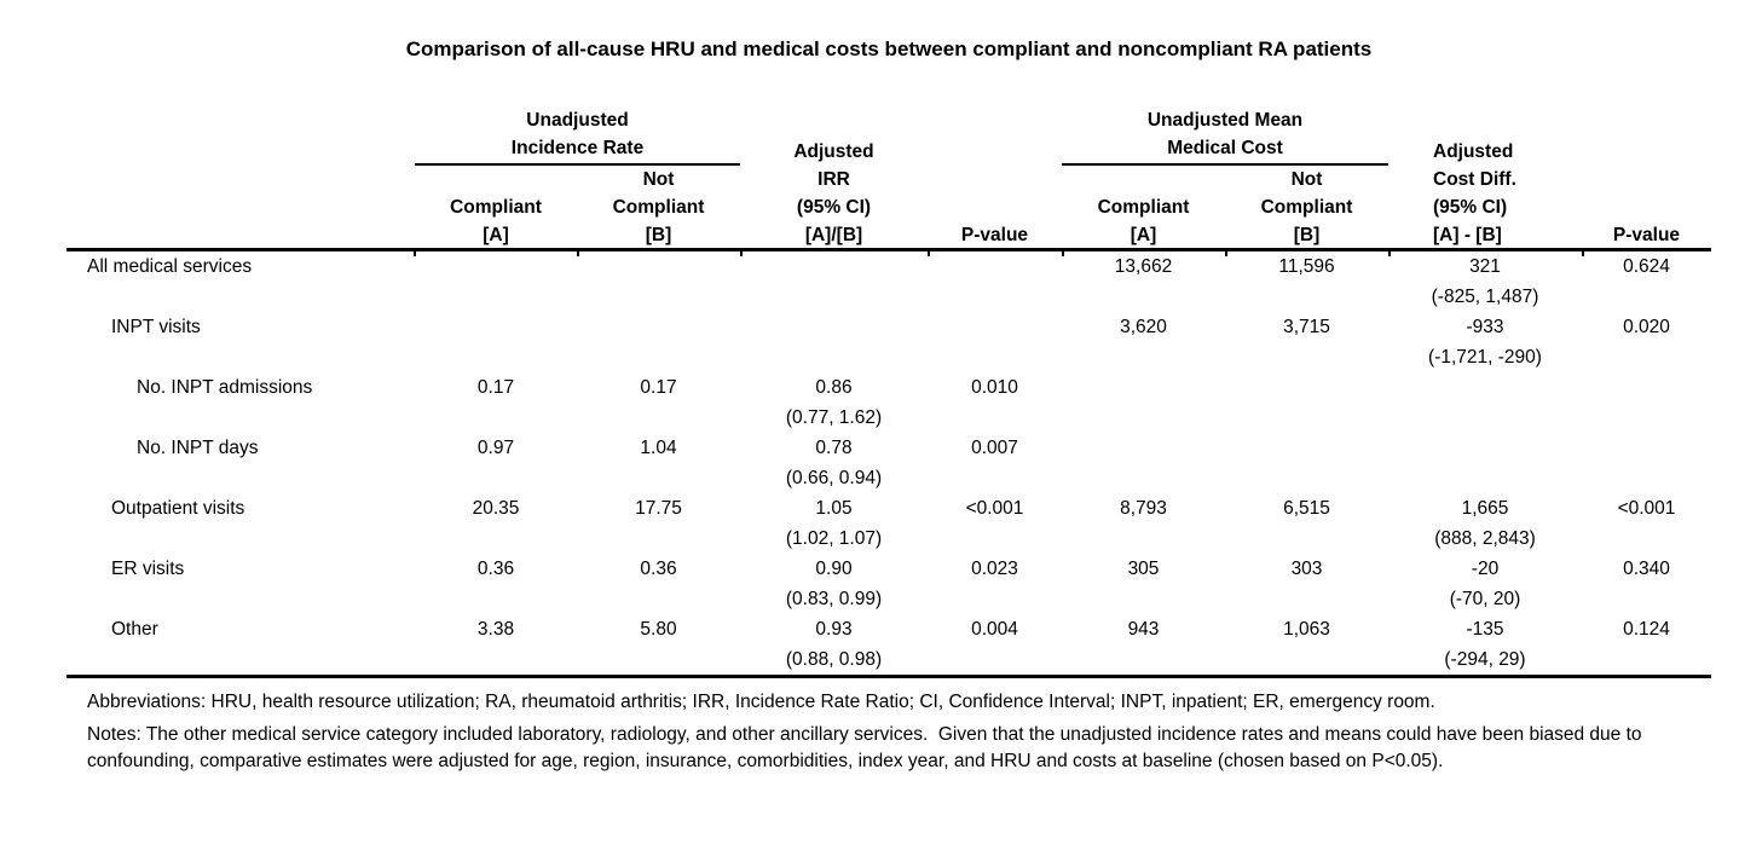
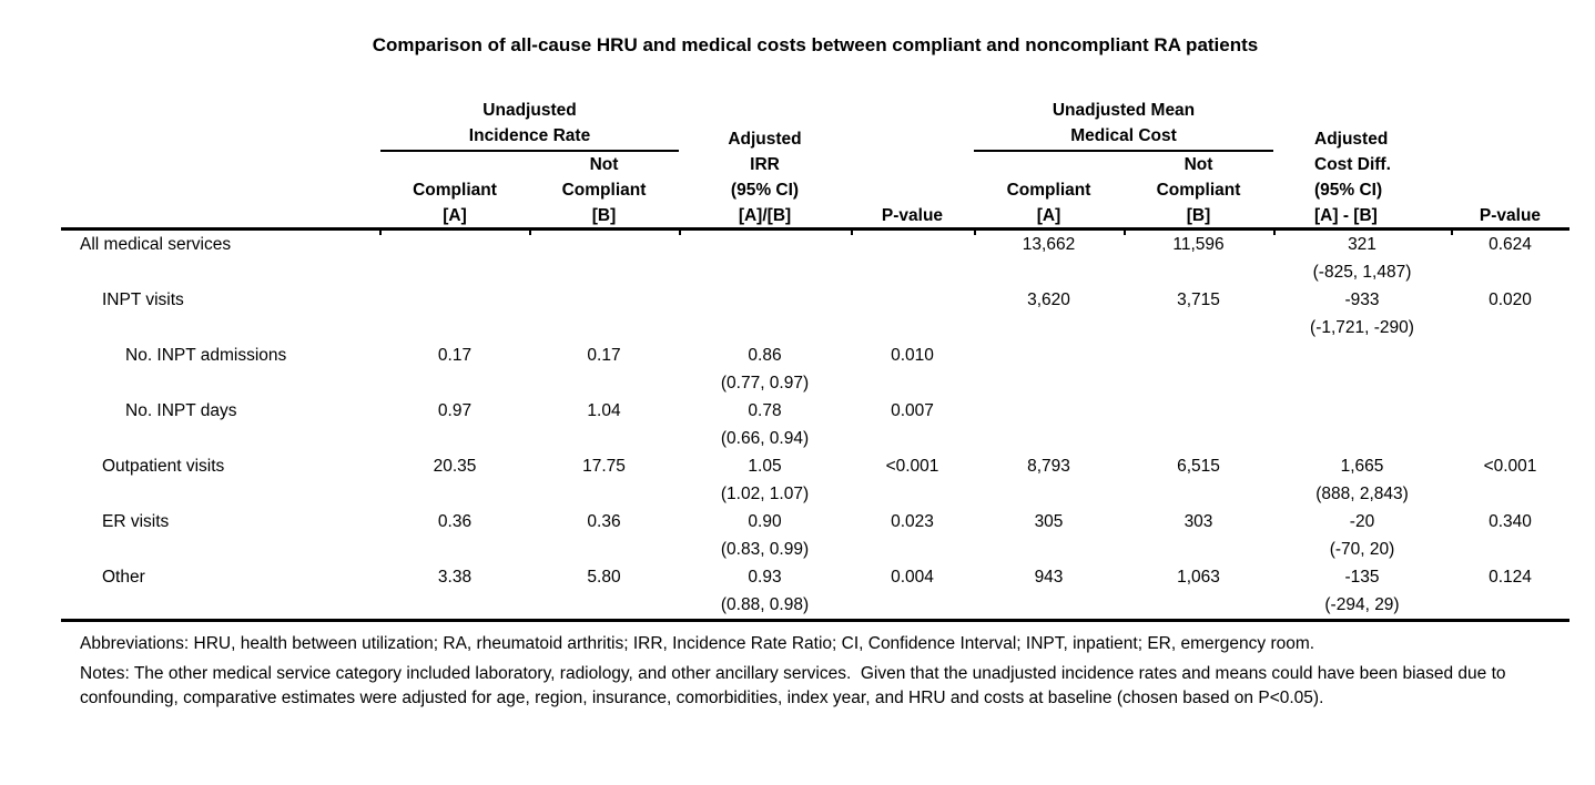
  Comparison of all-cause HRU and medical costs between compliant and noncompliant RA patients
  Unadjusted
  Incidence Rate
  Compliant
  [A]
  Not
  Compliant
  [B]
  Adjusted
  IRR
  (95% CI)
  [A]/[B]
  P-value
  Unadjusted Mean
  Medical Cost
  Compliant
  [A]
  Not
  Compliant
  [B]
  Adjusted
  Cost Diff.
  (95% CI)
  [A] - [B]
  P-value
  All medical services
  13,662
  11,596
  321
  (-825, 1,487)
  0.624
  INPT visits
  3,620
  3,715
  -933
  (-1,721, -290)
  0.020
  No. INPT admissions
  0.17
  0.17
  0.86
- (0.77, 1.62)
+ (0.77, 0.97)
  0.010
  No. INPT days
  0.97
  1.04
  0.78
  (0.66, 0.94)
  0.007
  Outpatient visits
  20.35
  17.75
  1.05
  (1.02, 1.07)
  <0.001
  8,793
  6,515
  1,665
  (888, 2,843)
  <0.001
  ER visits
  0.36
  0.36
  0.90
  (0.83, 0.99)
  0.023
  305
  303
  -20
  (-70, 20)
  0.340
  Other
  3.38
  5.80
  0.93
  (0.88, 0.98)
  0.004
  943
  1,063
  -135
  (-294, 29)
  0.124
- Abbreviations: HRU, health resource utilization; RA, rheumatoid arthritis; IRR, Incidence Rate Ratio; CI, Confidence Interval; INPT, inpatient; ER, emergency room.
+ Abbreviations: HRU, health between utilization; RA, rheumatoid arthritis; IRR, Incidence Rate Ratio; CI, Confidence Interval; INPT, inpatient; ER, emergency room.
  Notes: The other medical service category included laboratory, radiology, and other ancillary services. Given that the unadjusted incidence rates and means could have been biased due to confounding, comparative estimates were adjusted for age, region, insurance, comorbidities, index year, and HRU and costs at baseline (chosen based on P<0.05).
